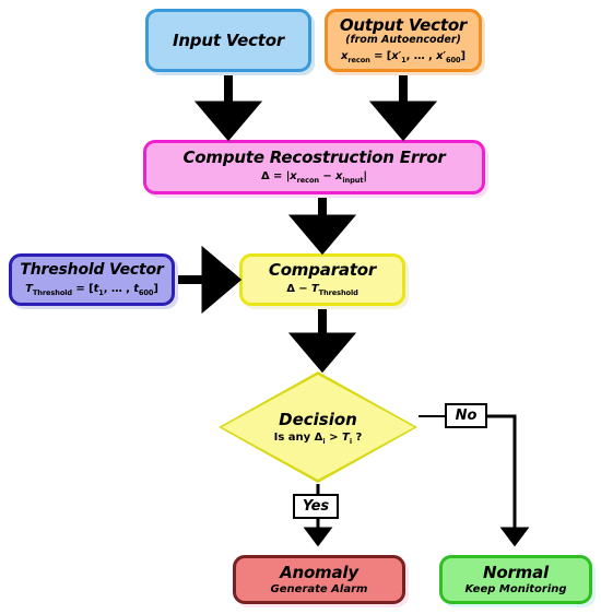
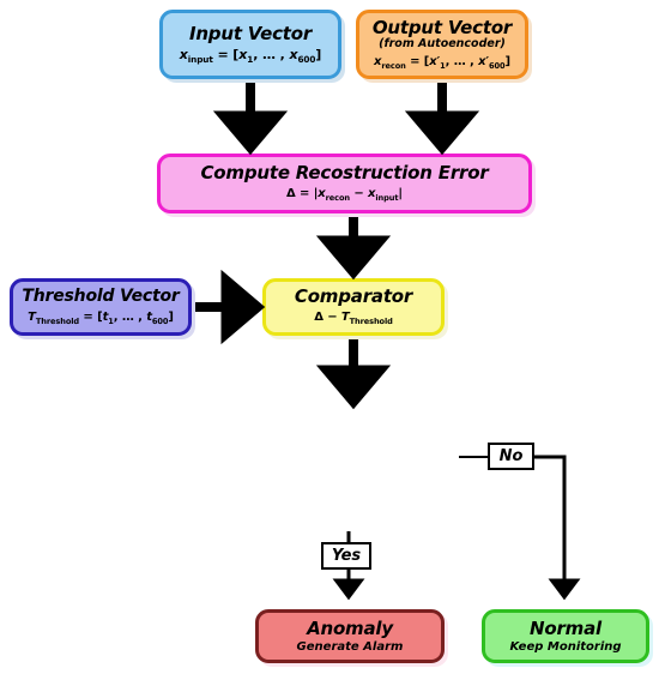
  Input Vector
+ xinput = [x1, … , x600]
  Output Vector
  (from Autoencoder)
  xrecon = [x′1, … , x′600]
  Compute Recostruction Error
  Δ = |xrecon − xinput|
  Threshold Vector
  TThreshold = [t1, … , t600]
  Comparator
  Δ − TThreshold
- Decision
- Is any Δi > Ti ?
  Yes
  No
  Anomaly
  Generate Alarm
  Normal
  Keep Monitoring
